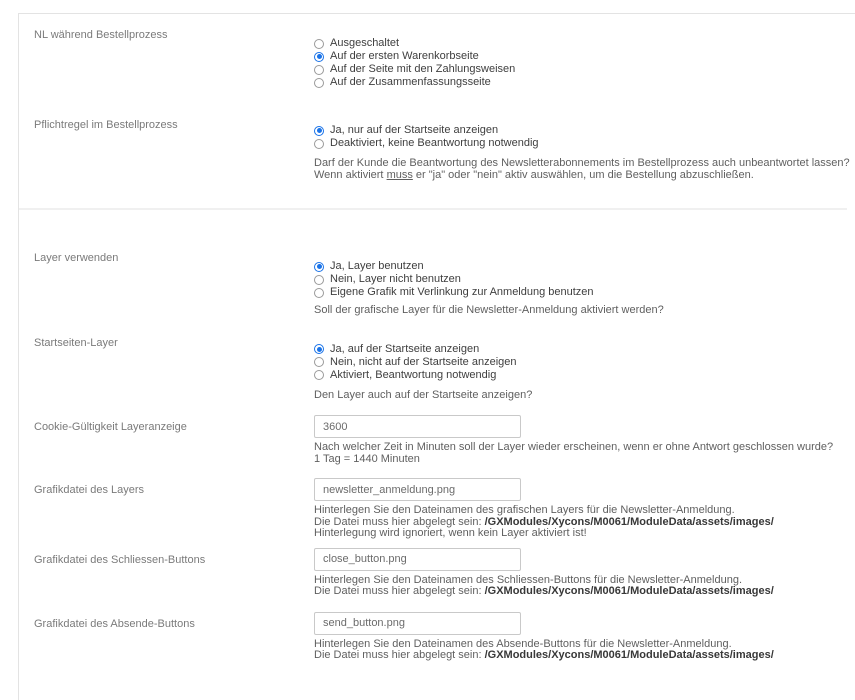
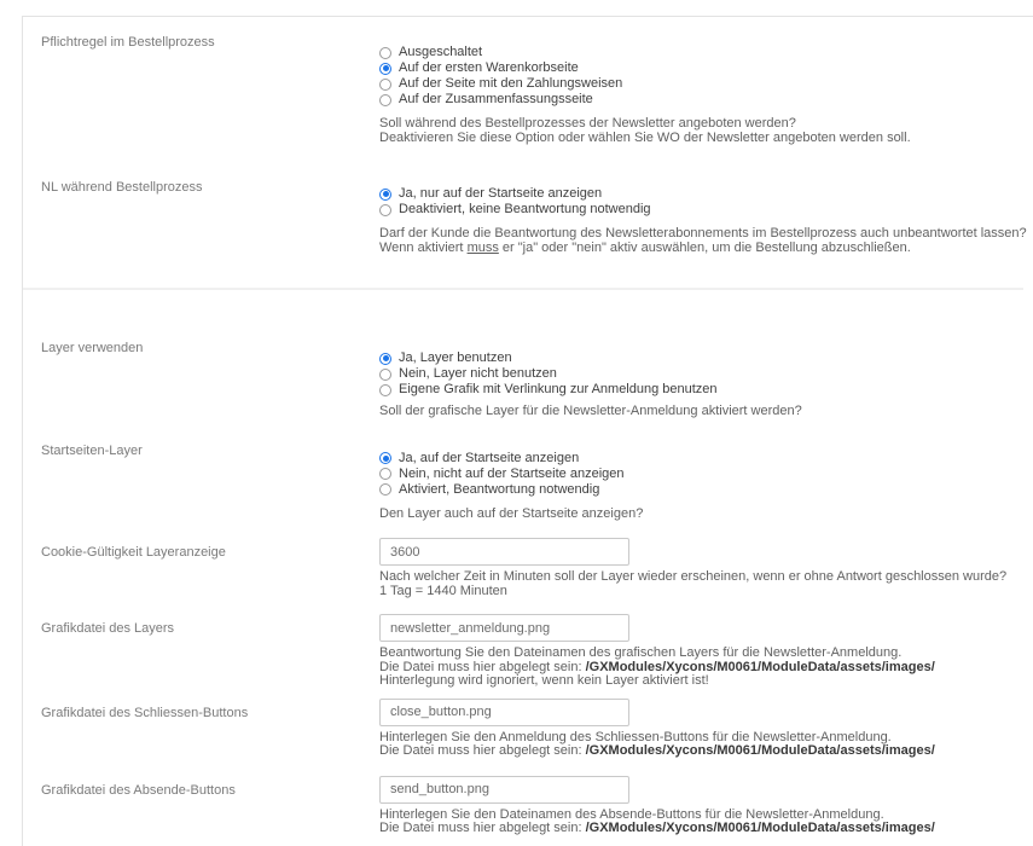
- NL während Bestellprozess
+ Pflichtregel im Bestellprozess
  Ausgeschaltet
  Auf der ersten Warenkorbseite
  Auf der Seite mit den Zahlungsweisen
  Auf der Zusammenfassungsseite
+ Soll während des Bestellprozesses der Newsletter angeboten werden?
+ Deaktivieren Sie diese Option oder wählen Sie WO der Newsletter angeboten werden soll.
- Pflichtregel im Bestellprozess
+ NL während Bestellprozess
  Ja, nur auf der Startseite anzeigen
  Deaktiviert, keine Beantwortung notwendig
  Darf der Kunde die Beantwortung des Newsletterabonnements im Bestellprozess auch unbeantwortet lassen?
  Wenn aktiviert muss er "ja" oder "nein" aktiv auswählen, um die Bestellung abzuschließen.
  Layer verwenden
  Ja, Layer benutzen
  Nein, Layer nicht benutzen
  Eigene Grafik mit Verlinkung zur Anmeldung benutzen
  Soll der grafische Layer für die Newsletter-Anmeldung aktiviert werden?
  Startseiten-Layer
  Ja, auf der Startseite anzeigen
  Nein, nicht auf der Startseite anzeigen
  Aktiviert, Beantwortung notwendig
  Den Layer auch auf der Startseite anzeigen?
  Cookie-Gültigkeit Layeranzeige
  3600
  Nach welcher Zeit in Minuten soll der Layer wieder erscheinen, wenn er ohne Antwort geschlossen wurde?
  1 Tag = 1440 Minuten
  Grafikdatei des Layers
  newsletter_anmeldung.png
- Hinterlegen Sie den Dateinamen des grafischen Layers für die Newsletter-Anmeldung.
+ Beantwortung Sie den Dateinamen des grafischen Layers für die Newsletter-Anmeldung.
  Die Datei muss hier abgelegt sein: /GXModules/Xycons/M0061/ModuleData/assets/images/
  Hinterlegung wird ignoriert, wenn kein Layer aktiviert ist!
  Grafikdatei des Schliessen-Buttons
  close_button.png
- Hinterlegen Sie den Dateinamen des Schliessen-Buttons für die Newsletter-Anmeldung.
+ Hinterlegen Sie den Anmeldung des Schliessen-Buttons für die Newsletter-Anmeldung.
  Die Datei muss hier abgelegt sein: /GXModules/Xycons/M0061/ModuleData/assets/images/
  Grafikdatei des Absende-Buttons
  send_button.png
  Hinterlegen Sie den Dateinamen des Absende-Buttons für die Newsletter-Anmeldung.
  Die Datei muss hier abgelegt sein: /GXModules/Xycons/M0061/ModuleData/assets/images/
